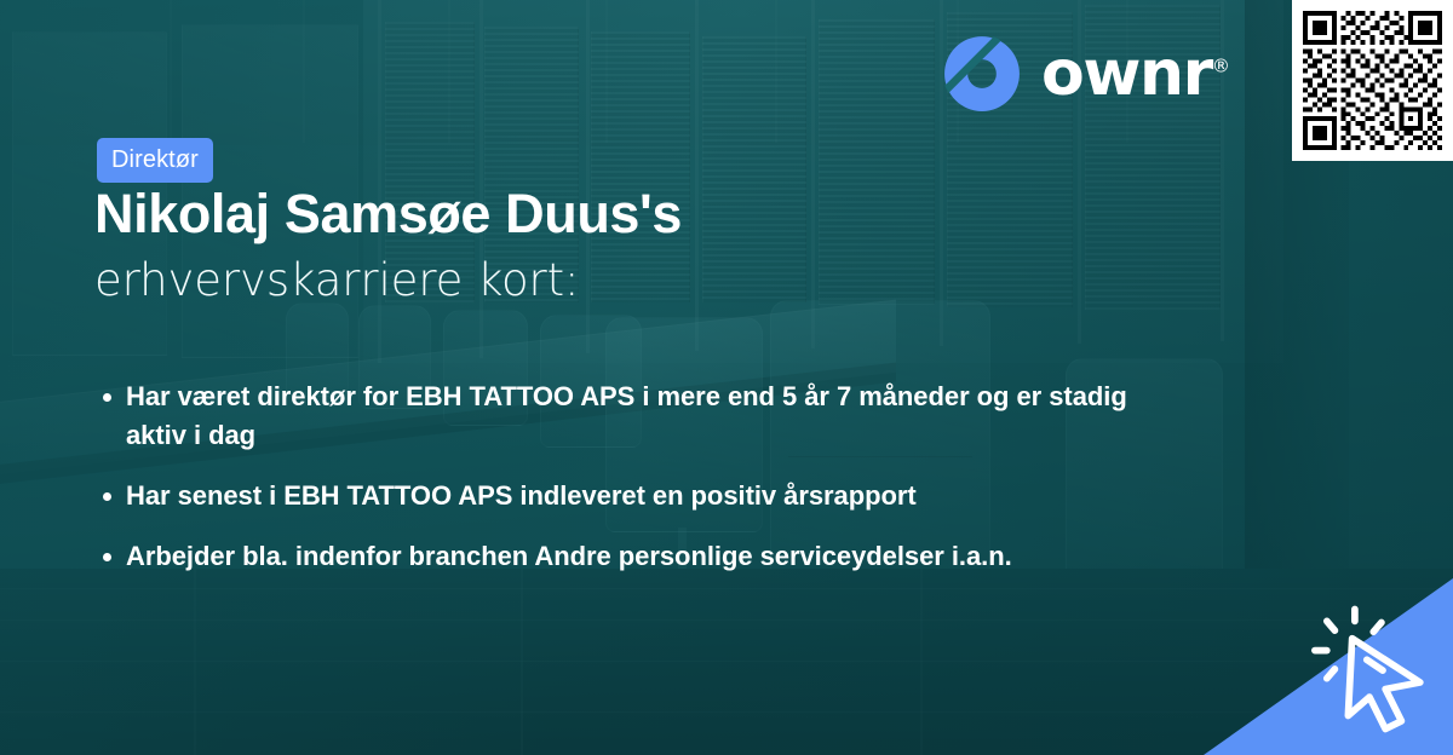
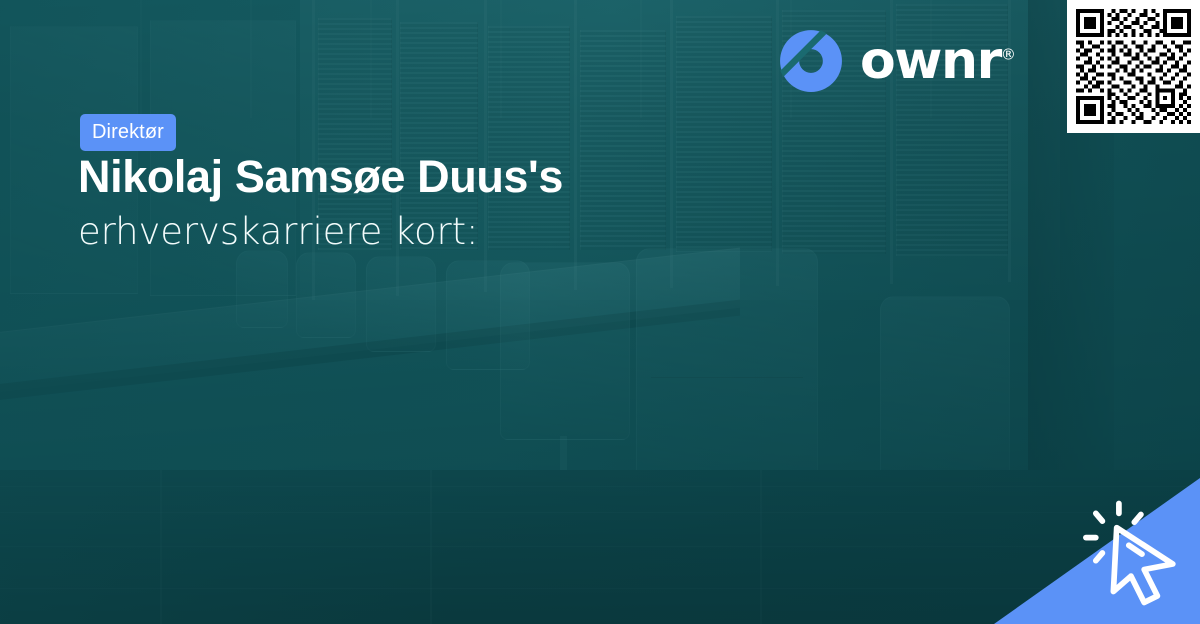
  ownr®
  Direktør
  Nikolaj Samsøe Duus's
  erhvervskarriere kort:
- Har været direktør for EBH TATTOO APS i mere end 5 år 7 måneder og er stadig aktiv i dag
- Har senest i EBH TATTOO APS indleveret en positiv årsrapport
- Arbejder bla. indenfor branchen Andre personlige serviceydelser i.a.n.
